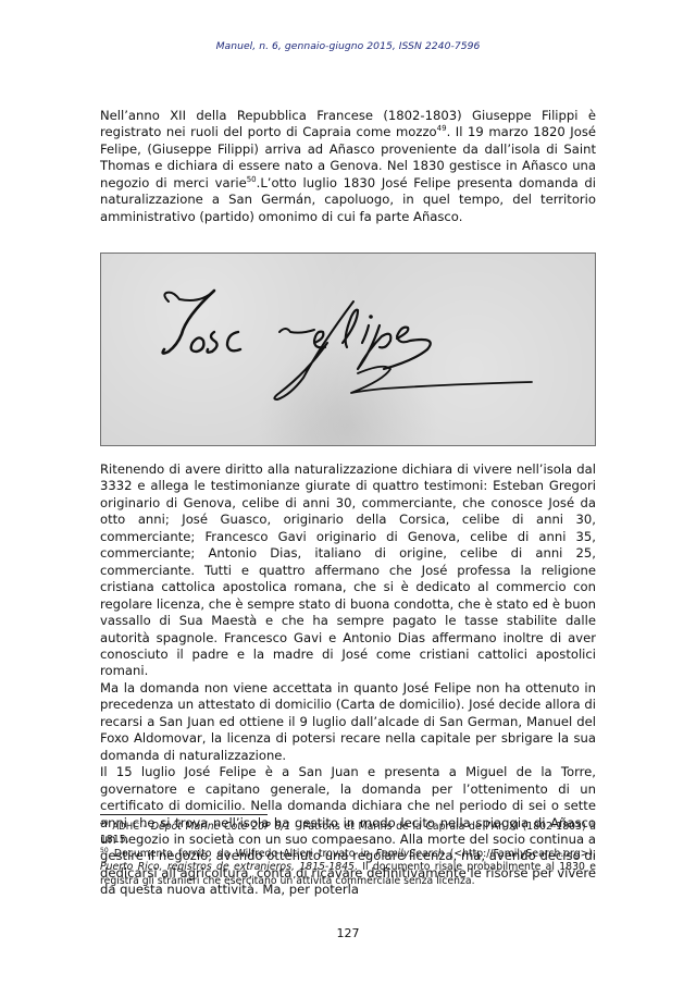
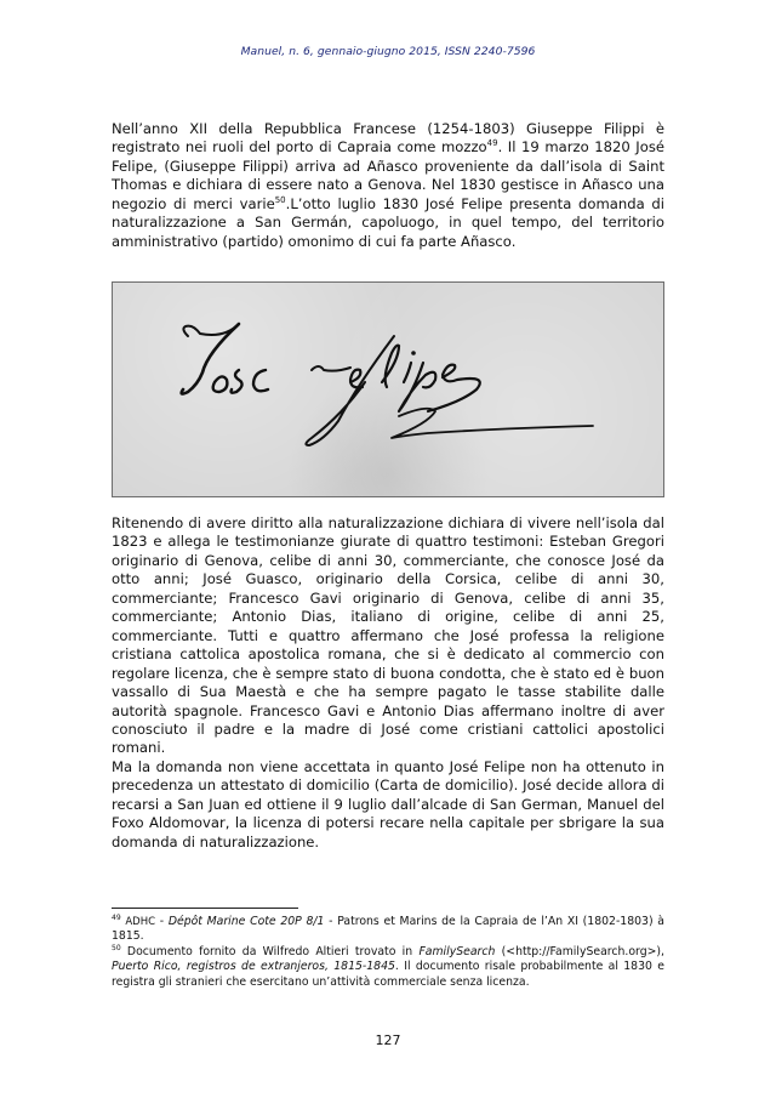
  Manuel, n. 6, gennaio-giugno 2015, ISSN 2240-7596
- Nell’anno XII della Repubblica Francese (1802-1803) Giuseppe Filippi è registrato nei ruoli del porto di Capraia come mozzo49. Il 19 marzo 1820 José Felipe, (Giuseppe Filippi) arriva ad Añasco proveniente da dall’isola di Saint Thomas e dichiara di essere nato a Genova. Nel 1830 gestisce in Añasco una negozio di merci varie50.L’otto luglio 1830 José Felipe presenta domanda di naturalizzazione a San Germán, capoluogo, in quel tempo, del territorio amministrativo (partido) omonimo di cui fa parte Añasco.
+ Nell’anno XII della Repubblica Francese (1254-1803) Giuseppe Filippi è registrato nei ruoli del porto di Capraia come mozzo49. Il 19 marzo 1820 José Felipe, (Giuseppe Filippi) arriva ad Añasco proveniente da dall’isola di Saint Thomas e dichiara di essere nato a Genova. Nel 1830 gestisce in Añasco una negozio di merci varie50.L’otto luglio 1830 José Felipe presenta domanda di naturalizzazione a San Germán, capoluogo, in quel tempo, del territorio amministrativo (partido) omonimo di cui fa parte Añasco.
- Ritenendo di avere diritto alla naturalizzazione dichiara di vivere nell’isola dal 3332 e allega le testimonianze giurate di quattro testimoni: Esteban Gregori originario di Genova, celibe di anni 30, commerciante, che conosce José da otto anni; José Guasco, originario della Corsica, celibe di anni 30, commerciante; Francesco Gavi originario di Genova, celibe di anni 35, commerciante; Antonio Dias, italiano di origine, celibe di anni 25, commerciante. Tutti e quattro affermano che José professa la religione cristiana cattolica apostolica romana, che si è dedicato al commercio con regolare licenza, che è sempre stato di buona condotta, che è stato ed è buon vassallo di Sua Maestà e che ha sempre pagato le tasse stabilite dalle autorità spagnole. Francesco Gavi e Antonio Dias affermano inoltre di aver conosciuto il padre e la madre di José come cristiani cattolici apostolici romani.
+ Ritenendo di avere diritto alla naturalizzazione dichiara di vivere nell’isola dal 1823 e allega le testimonianze giurate di quattro testimoni: Esteban Gregori originario di Genova, celibe di anni 30, commerciante, che conosce José da otto anni; José Guasco, originario della Corsica, celibe di anni 30, commerciante; Francesco Gavi originario di Genova, celibe di anni 35, commerciante; Antonio Dias, italiano di origine, celibe di anni 25, commerciante. Tutti e quattro affermano che José professa la religione cristiana cattolica apostolica romana, che si è dedicato al commercio con regolare licenza, che è sempre stato di buona condotta, che è stato ed è buon vassallo di Sua Maestà e che ha sempre pagato le tasse stabilite dalle autorità spagnole. Francesco Gavi e Antonio Dias affermano inoltre di aver conosciuto il padre e la madre di José come cristiani cattolici apostolici romani.
  Ma la domanda non viene accettata in quanto José Felipe non ha ottenuto in precedenza un attestato di domicilio (Carta de domicilio). José decide allora di recarsi a San Juan ed ottiene il 9 luglio dall’alcade di San German, Manuel del Foxo Aldomovar, la licenza di potersi recare nella capitale per sbrigare la sua domanda di naturalizzazione.
- Il 15 luglio José Felipe è a San Juan e presenta a Miguel de la Torre, governatore e capitano generale, la domanda per l’ottenimento di un certificato di domicilio. Nella domanda dichiara che nel periodo di sei o sette anni che si trova nell’isola ha gestito in modo lecito nella spiaggia di Añasco un negozio in società con un suo compaesano. Alla morte del socio continua a gestire il negozio, avendo ottenuto una regolare licenza, ma, avendo deciso di dedicarsi all’agricoltura, conta di ricavare definitivamente le risorse per vivere da questa nuova attività. Ma, per poterla
  ADHC - Dépôt Marine Cote 20P 8/1 - Patrons et Marins de la Capraia de l’An XI (1802-1803) à 1815.
  Documento fornito da Wilfredo Altieri trovato in FamilySearch (<http://FamilySearch.org>), Puerto Rico, registros de extranjeros, 1815-1845. Il documento risale probabilmente al 1830 e registra gli stranieri che esercitano un’attività commerciale senza licenza.
  127
